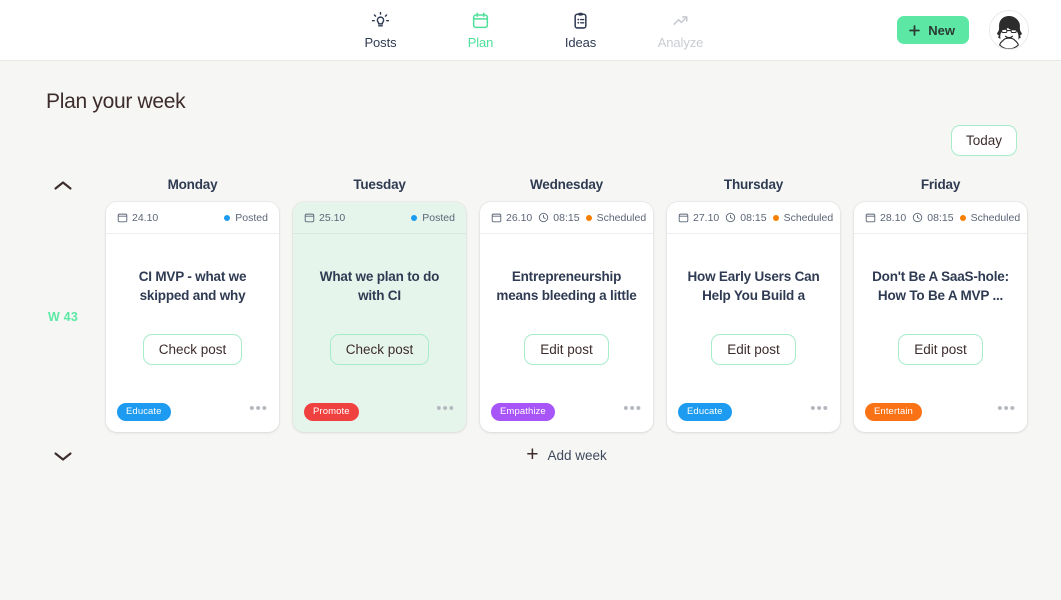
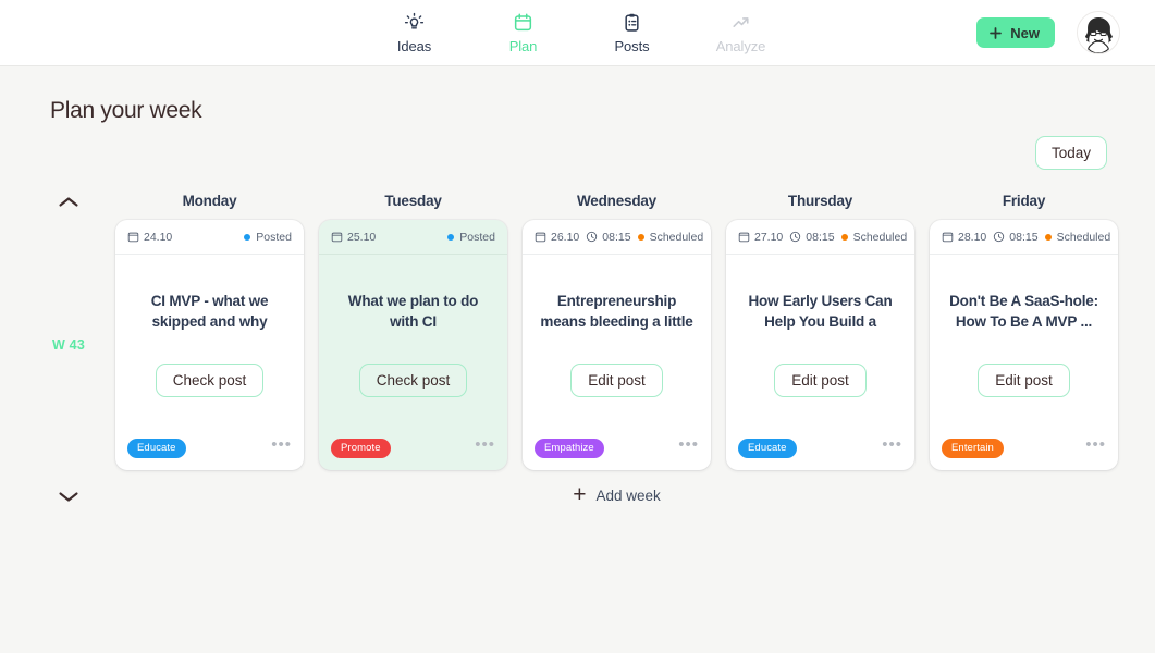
- Posts
+ Ideas
  Plan
- Ideas
+ Posts
  Analyze
  New
  Plan your week
  Today
  Monday
  Tuesday
  Wednesday
  Thursday
  Friday
  W 43
  24.10
  Posted
  CI MVP - what we skipped and why
  Check post
  Educate
  •••
  25.10
  Posted
  What we plan to do with CI
  Check post
  Promote
  •••
  26.10
  08:15
  Scheduled
  Entrepreneurship means bleeding a little
  Edit post
  Empathize
  •••
  27.10
  08:15
  Scheduled
  How Early Users Can Help You Build a
  Edit post
  Educate
  •••
  28.10
  08:15
  Scheduled
  Don't Be A SaaS-hole: How To Be A MVP ...
  Edit post
  Entertain
  •••
  +
  Add week
